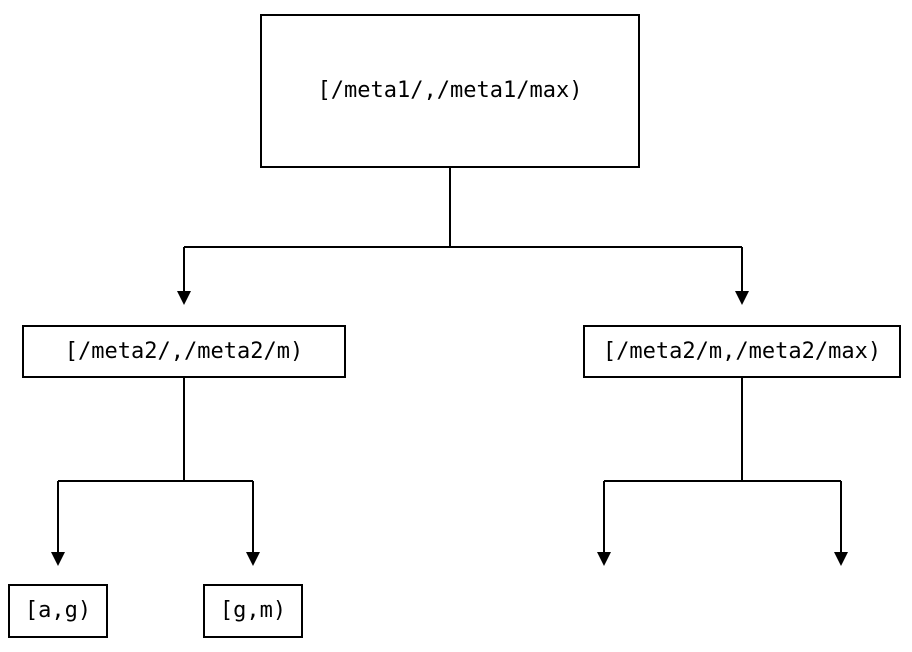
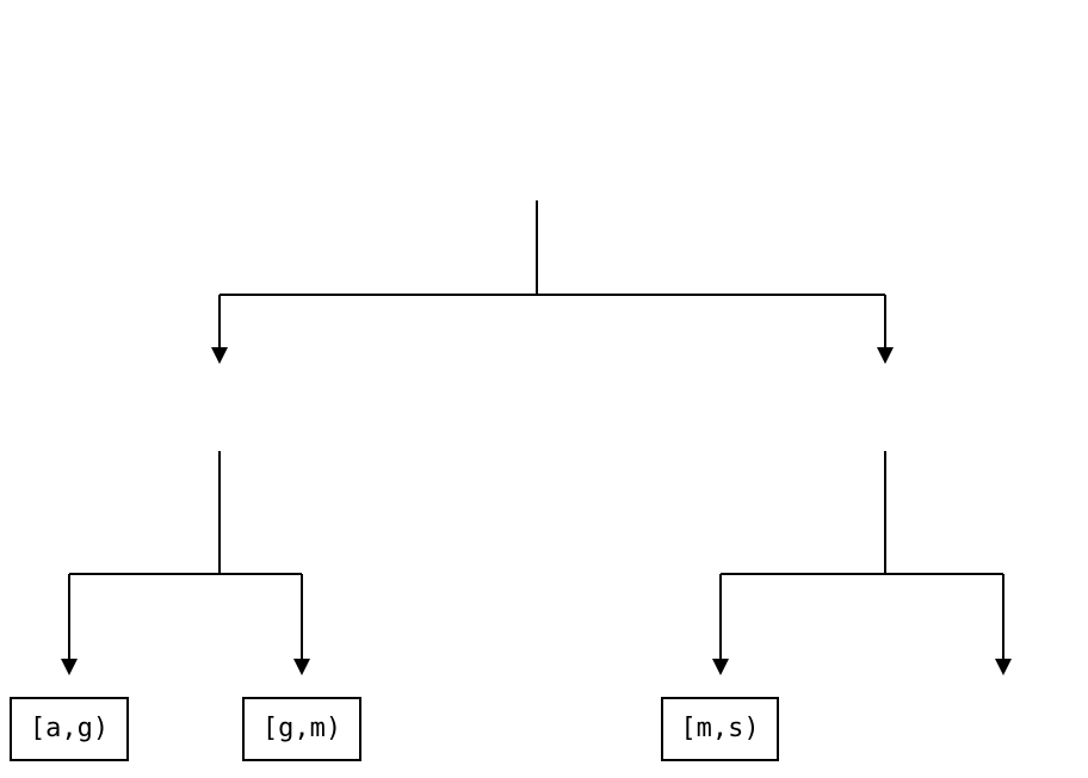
- [/meta1/,/meta1/max)
- [/meta2/,/meta2/m)
- [/meta2/m,/meta2/max)
  [a,g)
  [g,m)
+ [m,s)
